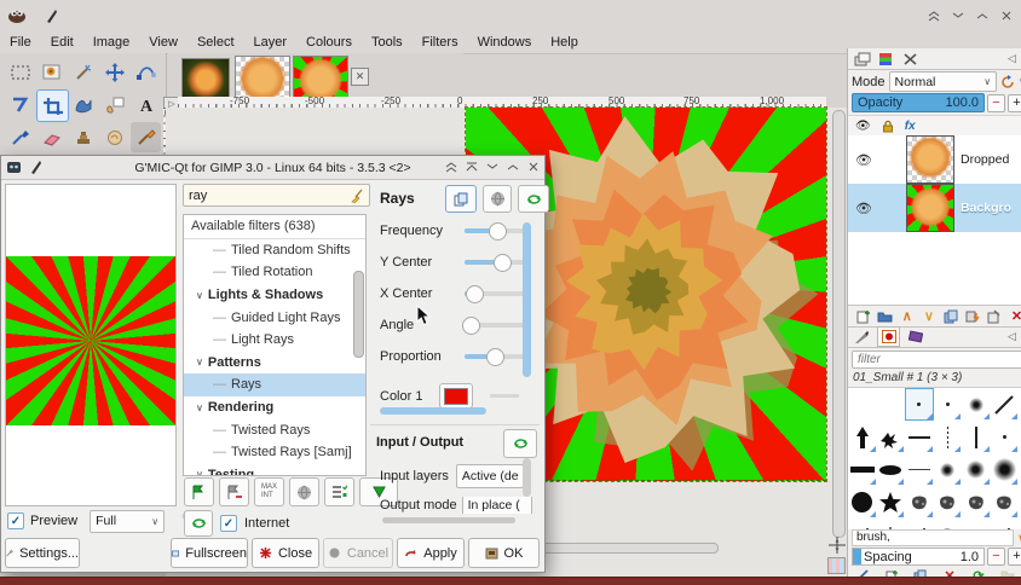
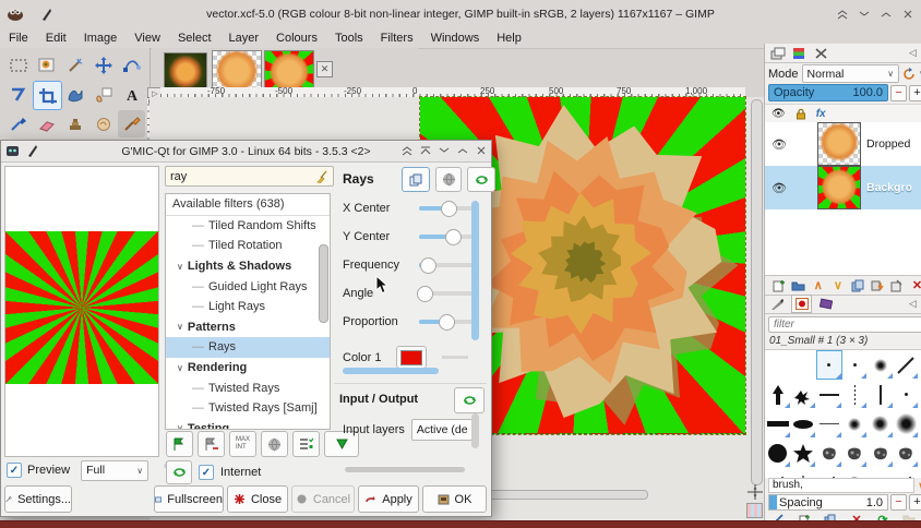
+ vector.xcf-5.0 (RGB colour 8-bit non-linear integer, GIMP built-in sRGB, 2 layers) 1167x1167 – GIMP
  File
  Edit
  Image
  View
  Select
  Layer
  Colours
  Tools
  Filters
  Windows
  Help
  A
  ✕
  -750
  -500
  -250
  0
  250
  500
  750
  1,000
  ◁
  Mode
  Normal
  ∨
  Opacity
  100.0
  −
  +
  👁
  fx
  👁
  Dropped
  👁
  Backgro
  ∧
  ∨
  ✕
  ◁
  filter
  01_Small # 1 (3 × 3)
  brush,
  Spacing
  1.0
  −
  +
  G'MIC-Qt for GIMP 3.0 - Linux 64 bits - 3.5.3 <2>
  ✓
  Preview
  Full
  ∨
  ray
  Available filters (638)
  —
  Tiled Random Shifts
  —
  Tiled Rotation
  ∨
  Lights & Shadows
  —
  Guided Light Rays
  —
  Light Rays
  ∨
  Patterns
  —
  Rays
  ∨
  Rendering
  —
  Twisted Rays
  —
  Twisted Rays [Samj]
  ∨
  Testing
  ✓
  Internet
  Rays
- Frequency
+ X Center
  Y Center
- X Center
+ Frequency
  Angle
  Proportion
  Color 1
  Input / Output
  Input layers
  Active (de
- Output mode
- In place (
  Settings...
  Fullscreen
  Close
  Cancel
  Apply
  OK
